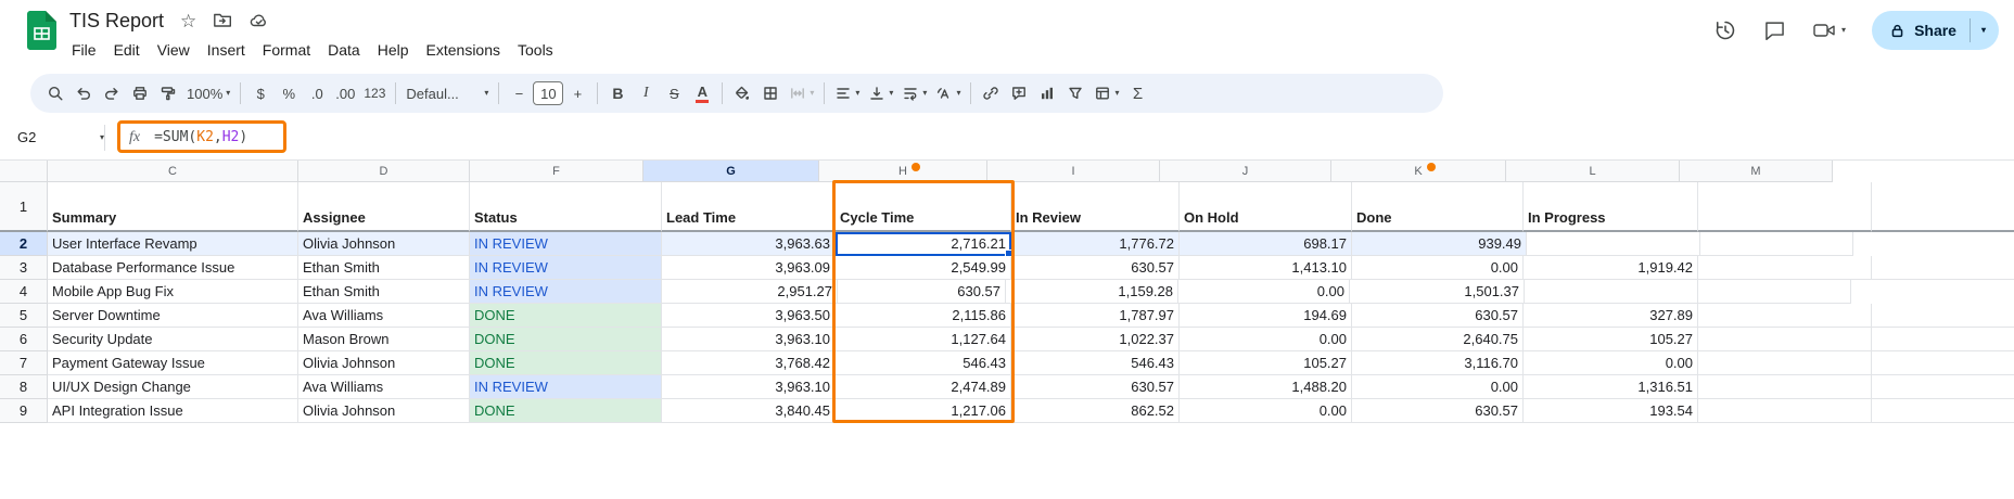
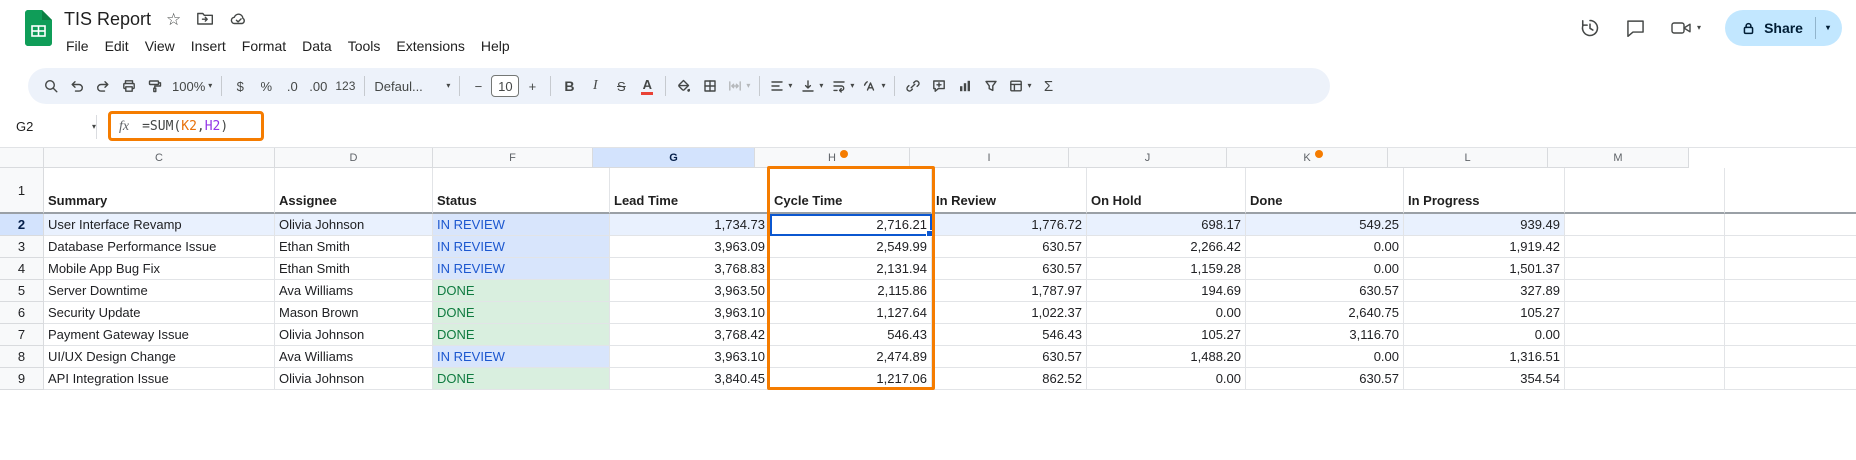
  TIS Report
  ☆
  File
  Edit
  View
  Insert
  Format
  Data
- Help
+ Tools
  Extensions
- Tools
+ Help
  ▾
  Share
  ▾
  100%
  ▾
  $
  %
  .0
  .00
  123
  Defaul...
  ▾
  −
  10
  +
  B
  I
  S
  A
  ▾
  ▾
  ▾
  ▾
  ▾
  ▾
  Σ
  G2
  ▾
  fx
  =SUM(K2,H2)
  C
  D
  F
  G
  H
  I
  J
  K
  L
  M
  1
  Summary
  Assignee
  Status
  Lead Time
  Cycle Time
  In Review
  On Hold
  Done
  In Progress
  2
  User Interface Revamp
  Olivia Johnson
  IN REVIEW
- 3,963.63
+ 1,734.73
  2,716.21
  1,776.72
  698.17
+ 549.25
  939.49
  3
  Database Performance Issue
  Ethan Smith
  IN REVIEW
  3,963.09
  2,549.99
  630.57
- 1,413.10
+ 2,266.42
  0.00
  1,919.42
  4
  Mobile App Bug Fix
  Ethan Smith
  IN REVIEW
+ 3,768.83
- 2,951.27
+ 2,131.94
  630.57
  1,159.28
  0.00
  1,501.37
  5
  Server Downtime
  Ava Williams
  DONE
  3,963.50
  2,115.86
  1,787.97
  194.69
  630.57
  327.89
  6
  Security Update
  Mason Brown
  DONE
  3,963.10
  1,127.64
  1,022.37
  0.00
  2,640.75
  105.27
  7
  Payment Gateway Issue
  Olivia Johnson
  DONE
  3,768.42
  546.43
  546.43
  105.27
  3,116.70
  0.00
  8
  UI/UX Design Change
  Ava Williams
  IN REVIEW
  3,963.10
  2,474.89
  630.57
  1,488.20
  0.00
  1,316.51
  9
  API Integration Issue
  Olivia Johnson
  DONE
  3,840.45
  1,217.06
  862.52
  0.00
  630.57
- 193.54
+ 354.54
